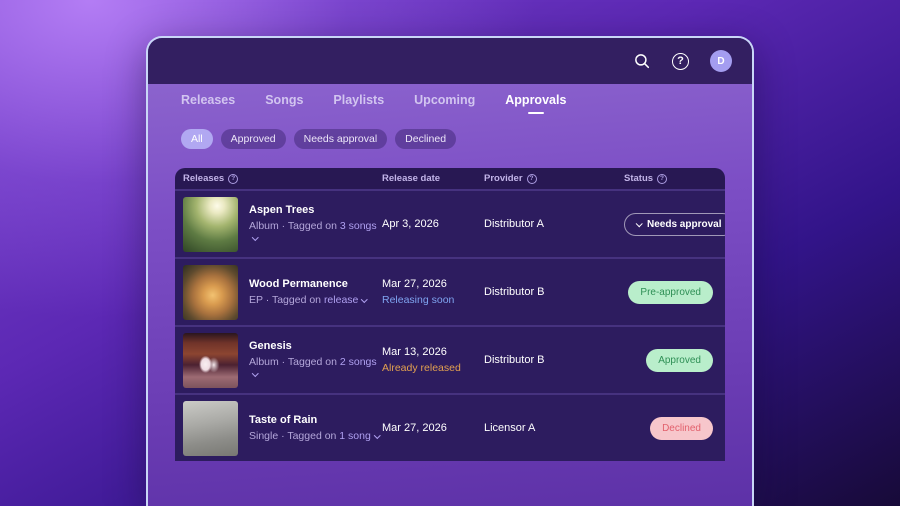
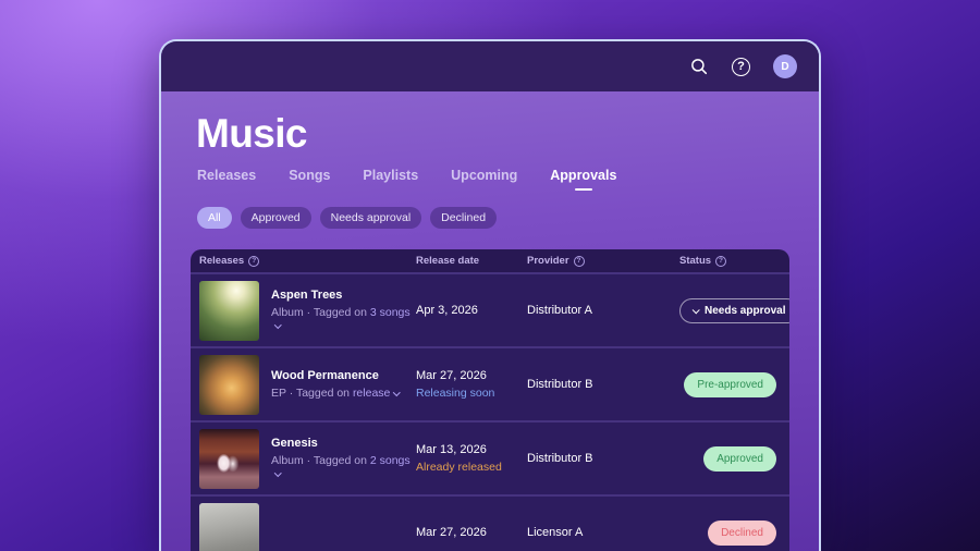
  ?
  D
+ Music
  Releases
  Songs
  Playlists
  Upcoming
  Approvals
  All
  Approved
  Needs approval
  Declined
  Releases
  Release date
  Provider
  Status
  Aspen Trees
  Album · Tagged on 3 songs
  Apr 3, 2026
  Distributor A
  Needs approval
  Wood Permanence
  EP · Tagged on release
  Mar 27, 2026
  Releasing soon
  Distributor B
  Pre-approved
  Genesis
  Album · Tagged on 2 songs
  Mar 13, 2026
  Already released
  Distributor B
  Approved
- Taste of Rain
- Single · Tagged on 1 song
  Mar 27, 2026
  Licensor A
  Declined
